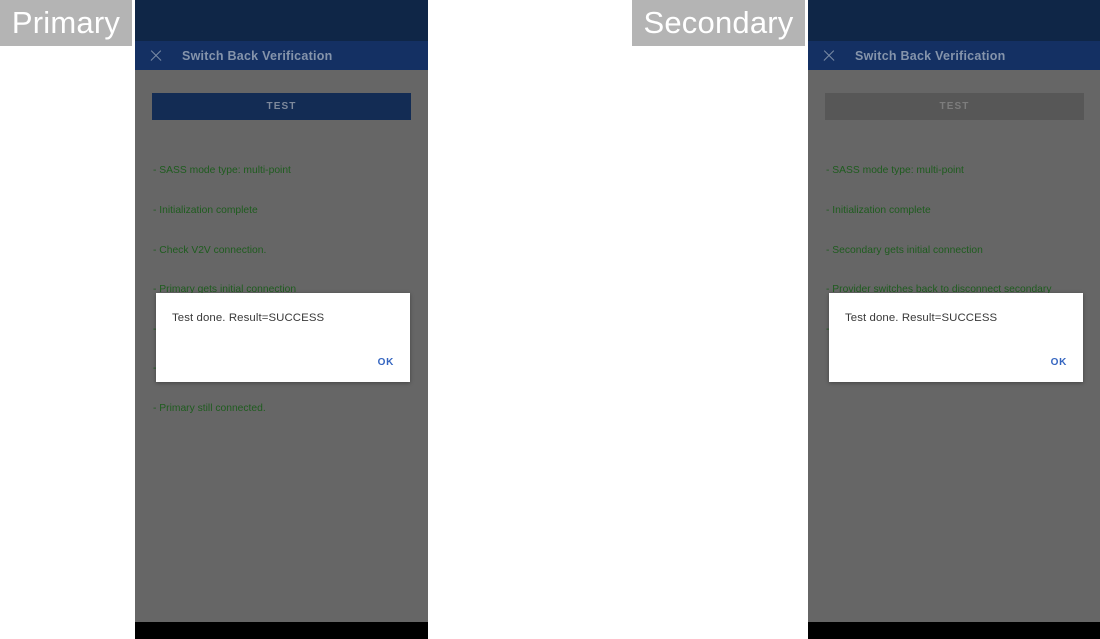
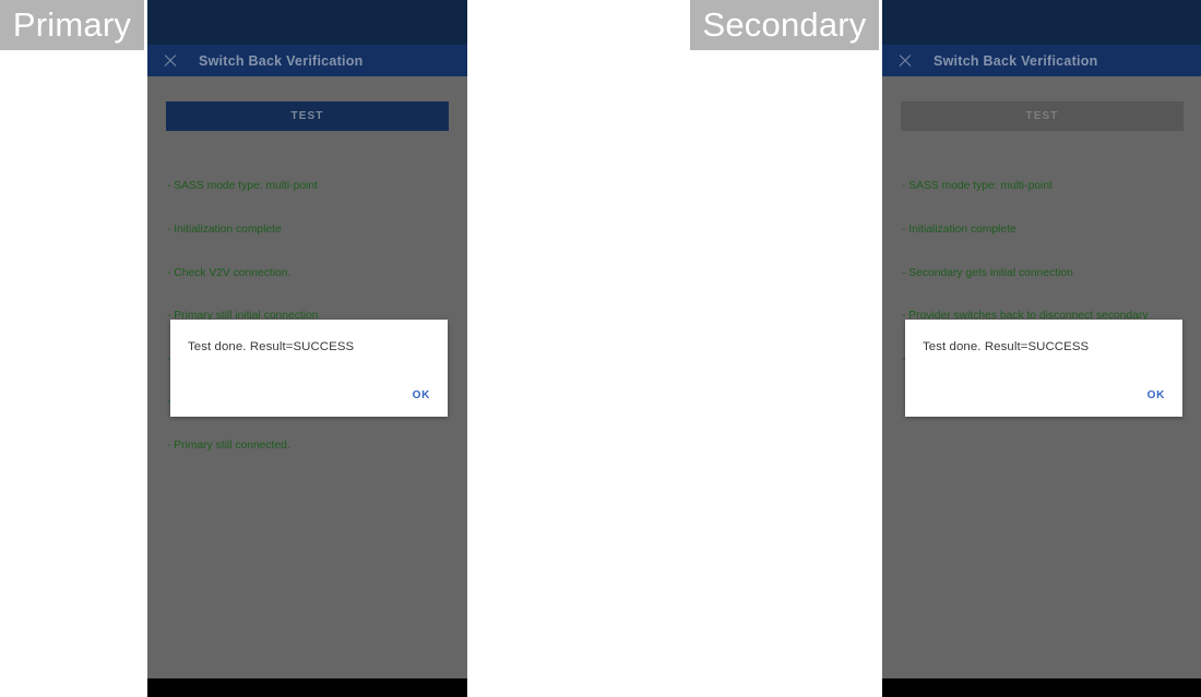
  Primary
  Secondary
  Switch Back Verification
  TEST
  - SASS mode type: multi-point
  - Initialization complete
  - Check V2V connection.
- - Primary gets initial connection
+ - Primary still initial connection
  - Primary still connected.
  Test done. Result=SUCCESS
  OK
  Switch Back Verification
  TEST
  - SASS mode type: multi-point
  - Initialization complete
  - Secondary gets initial connection
  - Provider switches back to disconnect secondary
  Test done. Result=SUCCESS
  OK
